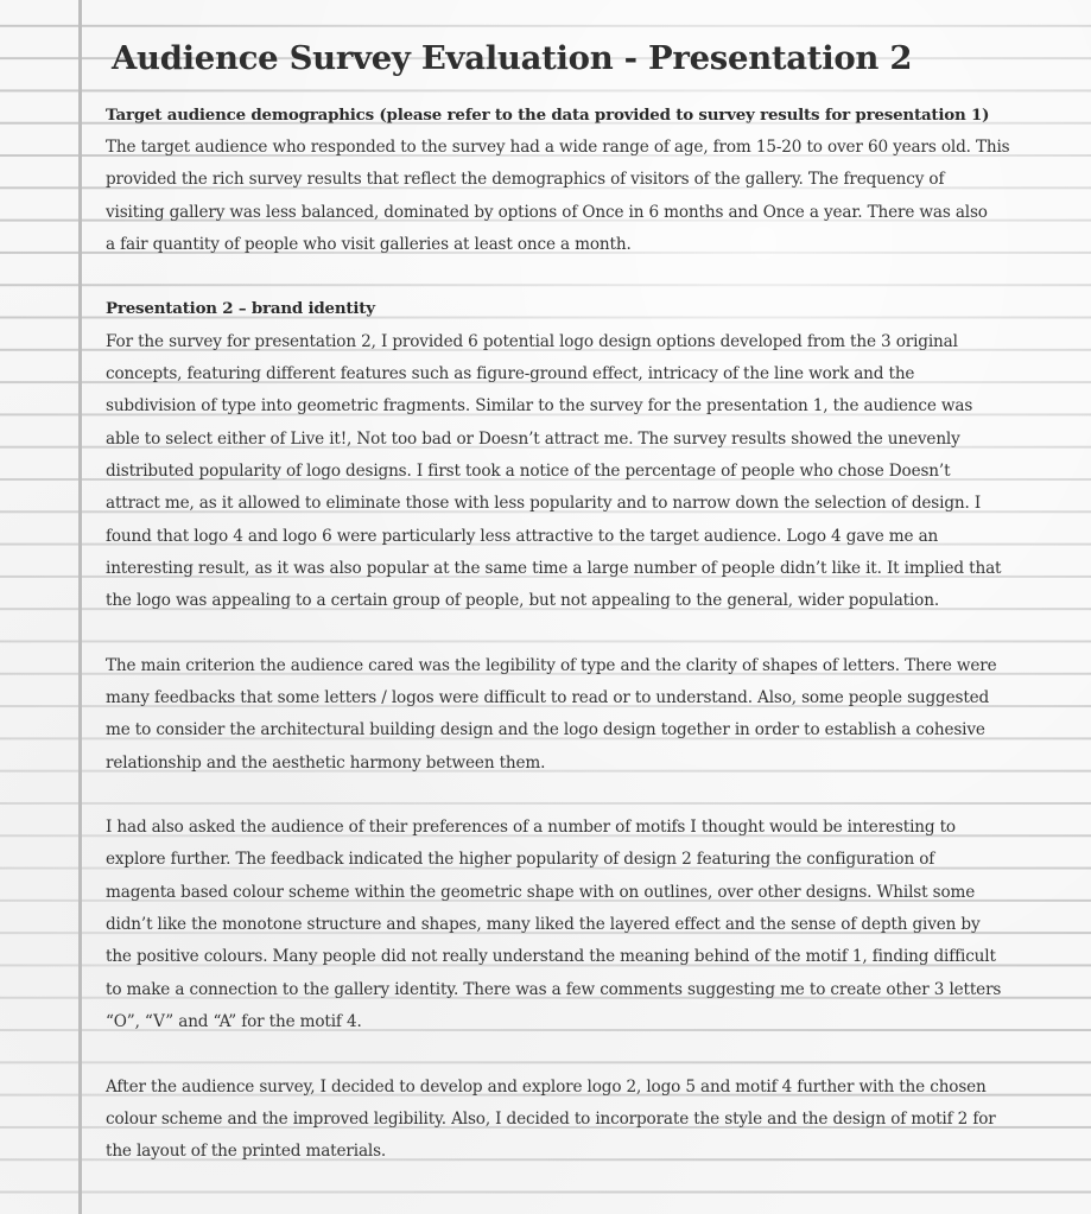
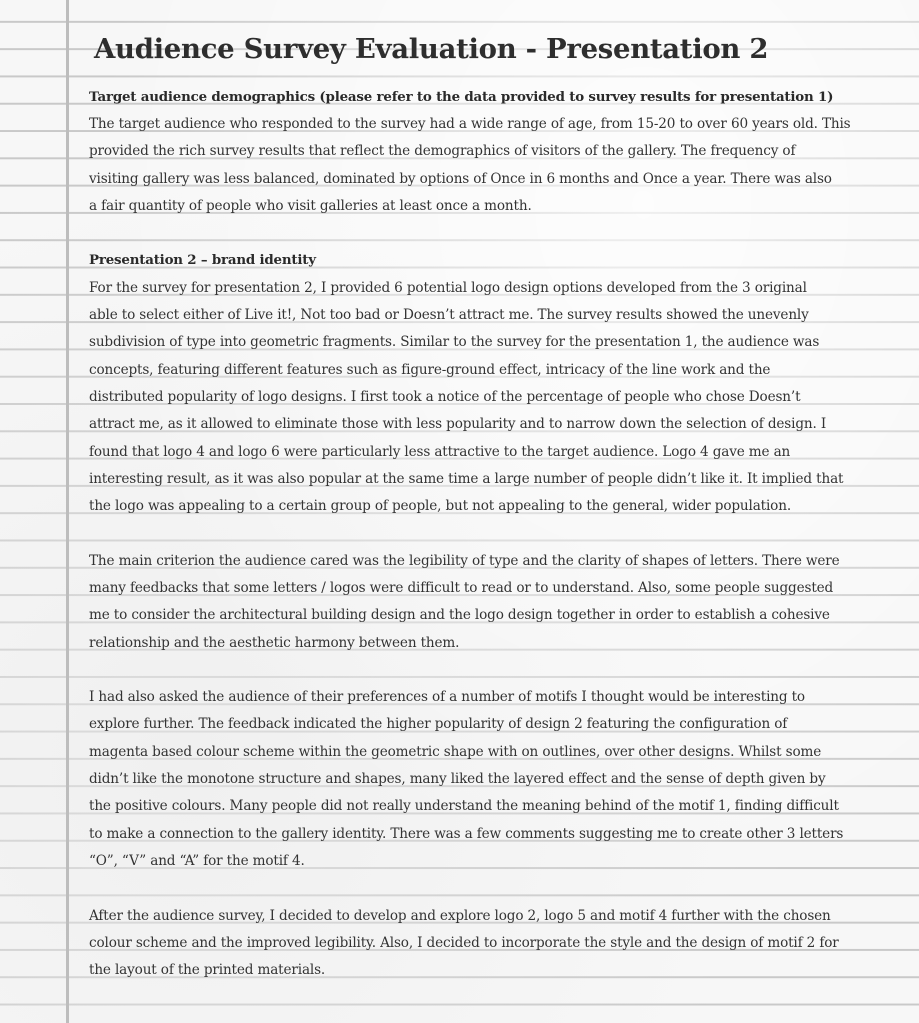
  Audience Survey Evaluation - Presentation 2
  Target audience demographics (please refer to the data provided to survey results for presentation 1)
  The target audience who responded to the survey had a wide range of age, from 15-20 to over 60 years old. This
  provided the rich survey results that reflect the demographics of visitors of the gallery. The frequency of
  visiting gallery was less balanced, dominated by options of Once in 6 months and Once a year. There was also
  a fair quantity of people who visit galleries at least once a month.
  Presentation 2 – brand identity
  For the survey for presentation 2, I provided 6 potential logo design options developed from the 3 original
- concepts, featuring different features such as figure-ground effect, intricacy of the line work and the
+ able to select either of Live it!, Not too bad or Doesn’t attract me. The survey results showed the unevenly
  subdivision of type into geometric fragments. Similar to the survey for the presentation 1, the audience was
- able to select either of Live it!, Not too bad or Doesn’t attract me. The survey results showed the unevenly
+ concepts, featuring different features such as figure-ground effect, intricacy of the line work and the
  distributed popularity of logo designs. I first took a notice of the percentage of people who chose Doesn’t
  attract me, as it allowed to eliminate those with less popularity and to narrow down the selection of design. I
  found that logo 4 and logo 6 were particularly less attractive to the target audience. Logo 4 gave me an
  interesting result, as it was also popular at the same time a large number of people didn’t like it. It implied that
  the logo was appealing to a certain group of people, but not appealing to the general, wider population.
  The main criterion the audience cared was the legibility of type and the clarity of shapes of letters. There were
  many feedbacks that some letters / logos were difficult to read or to understand. Also, some people suggested
  me to consider the architectural building design and the logo design together in order to establish a cohesive
  relationship and the aesthetic harmony between them.
  I had also asked the audience of their preferences of a number of motifs I thought would be interesting to
  explore further. The feedback indicated the higher popularity of design 2 featuring the configuration of
  magenta based colour scheme within the geometric shape with on outlines, over other designs. Whilst some
  didn’t like the monotone structure and shapes, many liked the layered effect and the sense of depth given by
  the positive colours. Many people did not really understand the meaning behind of the motif 1, finding difficult
  to make a connection to the gallery identity. There was a few comments suggesting me to create other 3 letters
  “O”, “V” and “A” for the motif 4.
  After the audience survey, I decided to develop and explore logo 2, logo 5 and motif 4 further with the chosen
  colour scheme and the improved legibility. Also, I decided to incorporate the style and the design of motif 2 for
  the layout of the printed materials.
